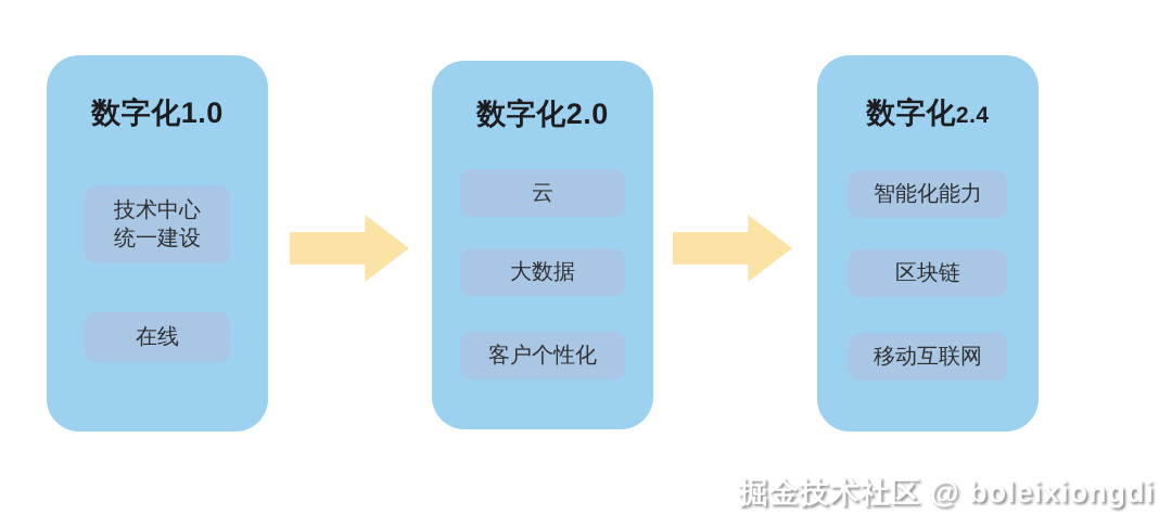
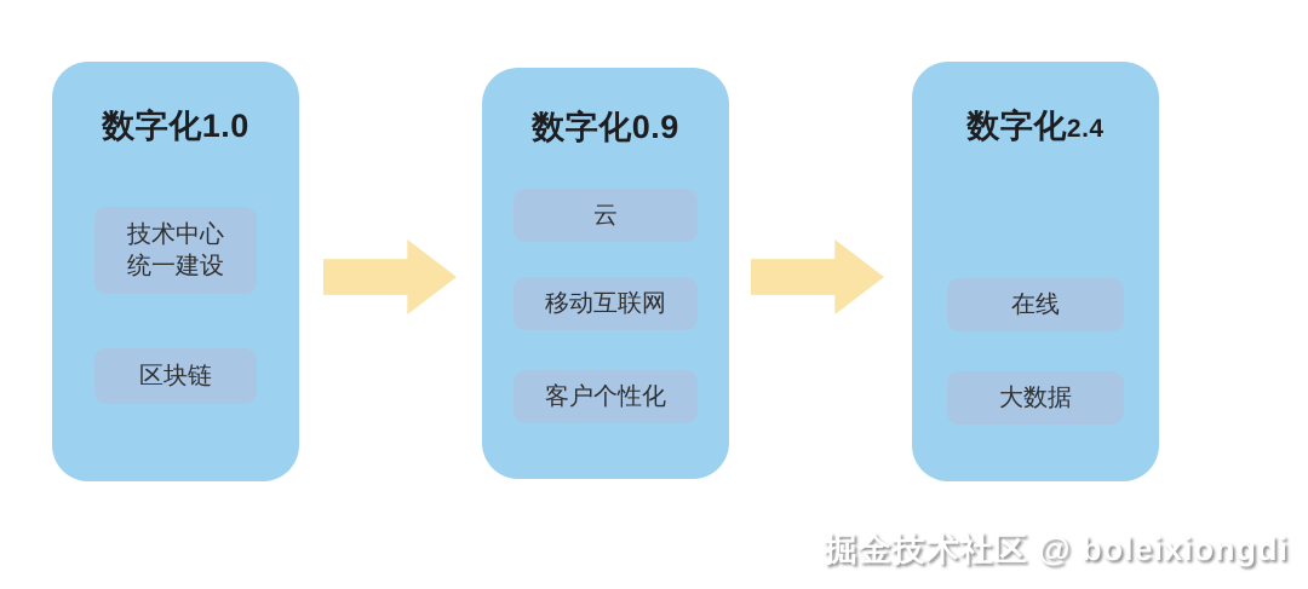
  数字化1.0
  技术中心
  统一建设
- 在线
+ 区块链
- 数字化2.0
+ 数字化0.9
  云
- 大数据
+ 移动互联网
  客户个性化
  数字化2.4
- 智能化能力
- 区块链
+ 在线
- 移动互联网
+ 大数据
  掘金技术社区 @ boleixiongdi
